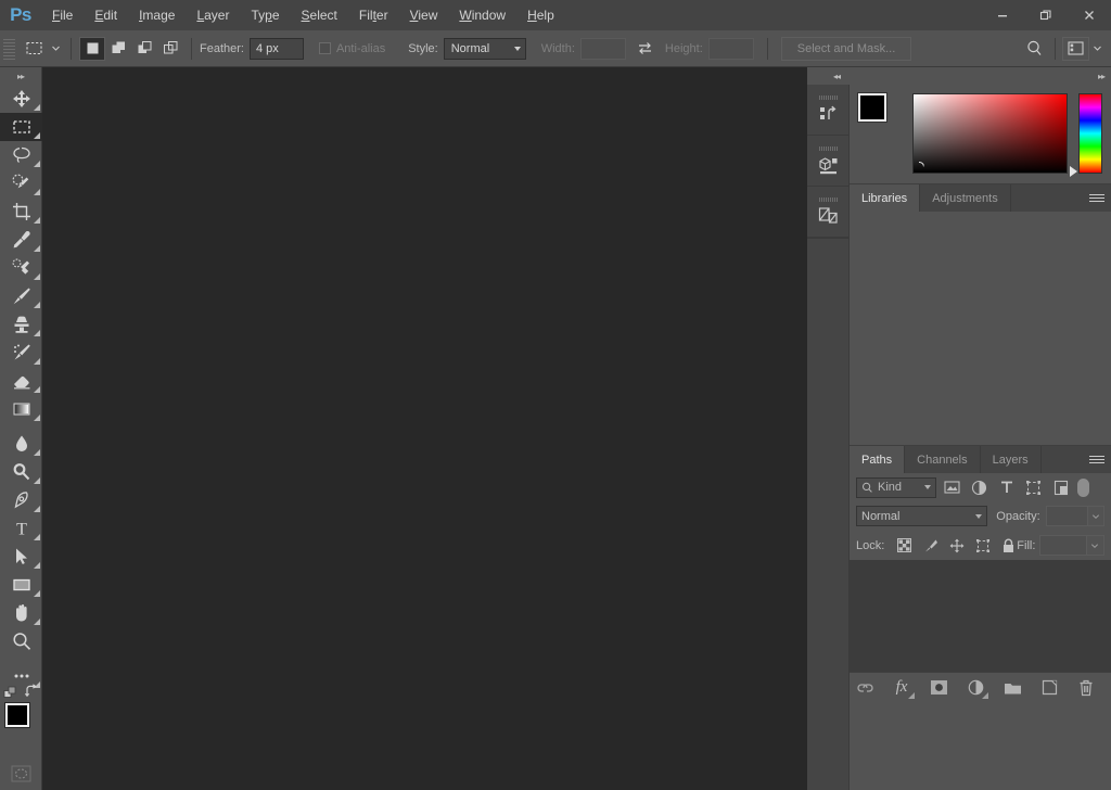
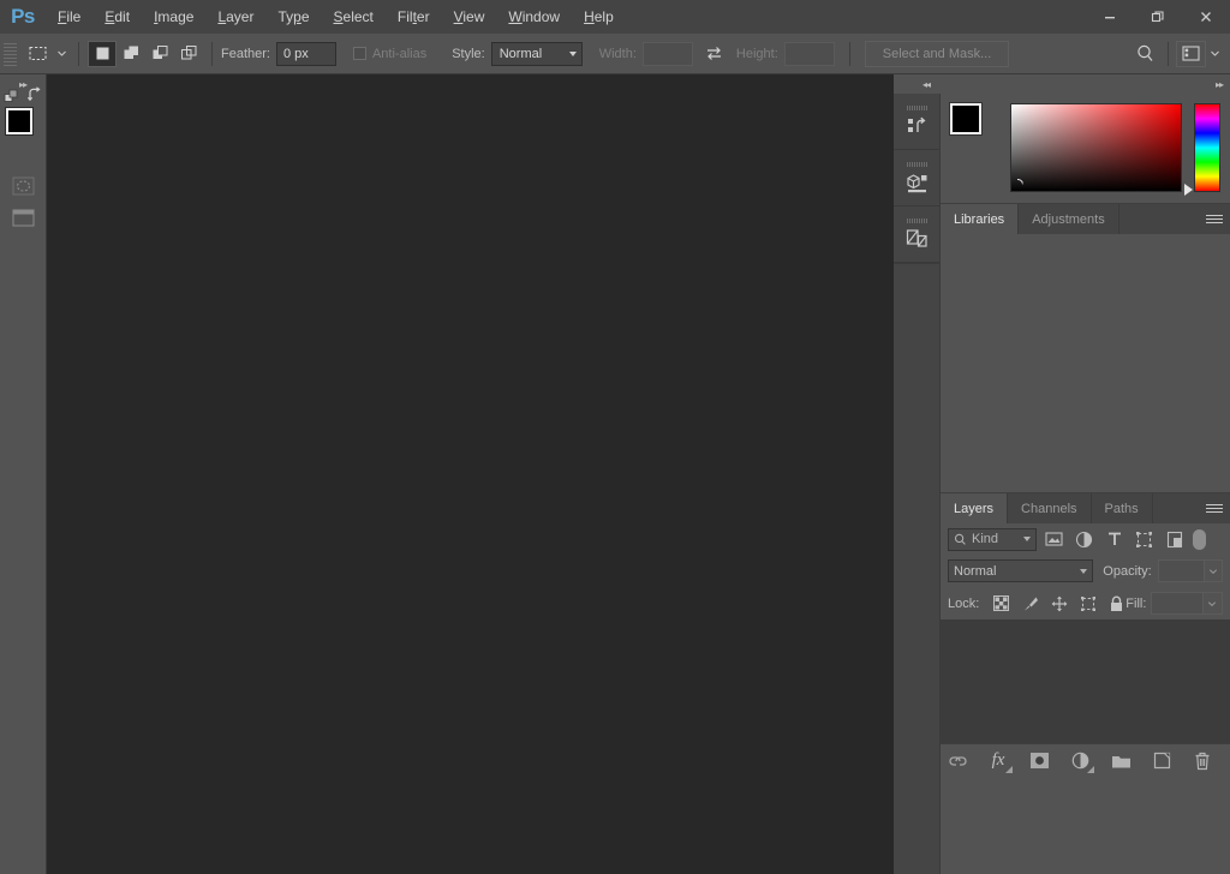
  Ps
  File
  Edit
  Image
  Layer
  Type
  Select
  Filter
  View
  Window
  Help
  Feather:
- 4 px
+ 0 px
  Anti-alias
  Style:
  Normal
  Width:
  Height:
  Select and Mask...
  ▸▸
- T
  ◂◂
  ▸▸
  Libraries
  Adjustments
- Paths
+ Layers
  Channels
- Layers
+ Paths
  Kind
  Normal
  Opacity:
  Lock:
  Fill:
  fx
